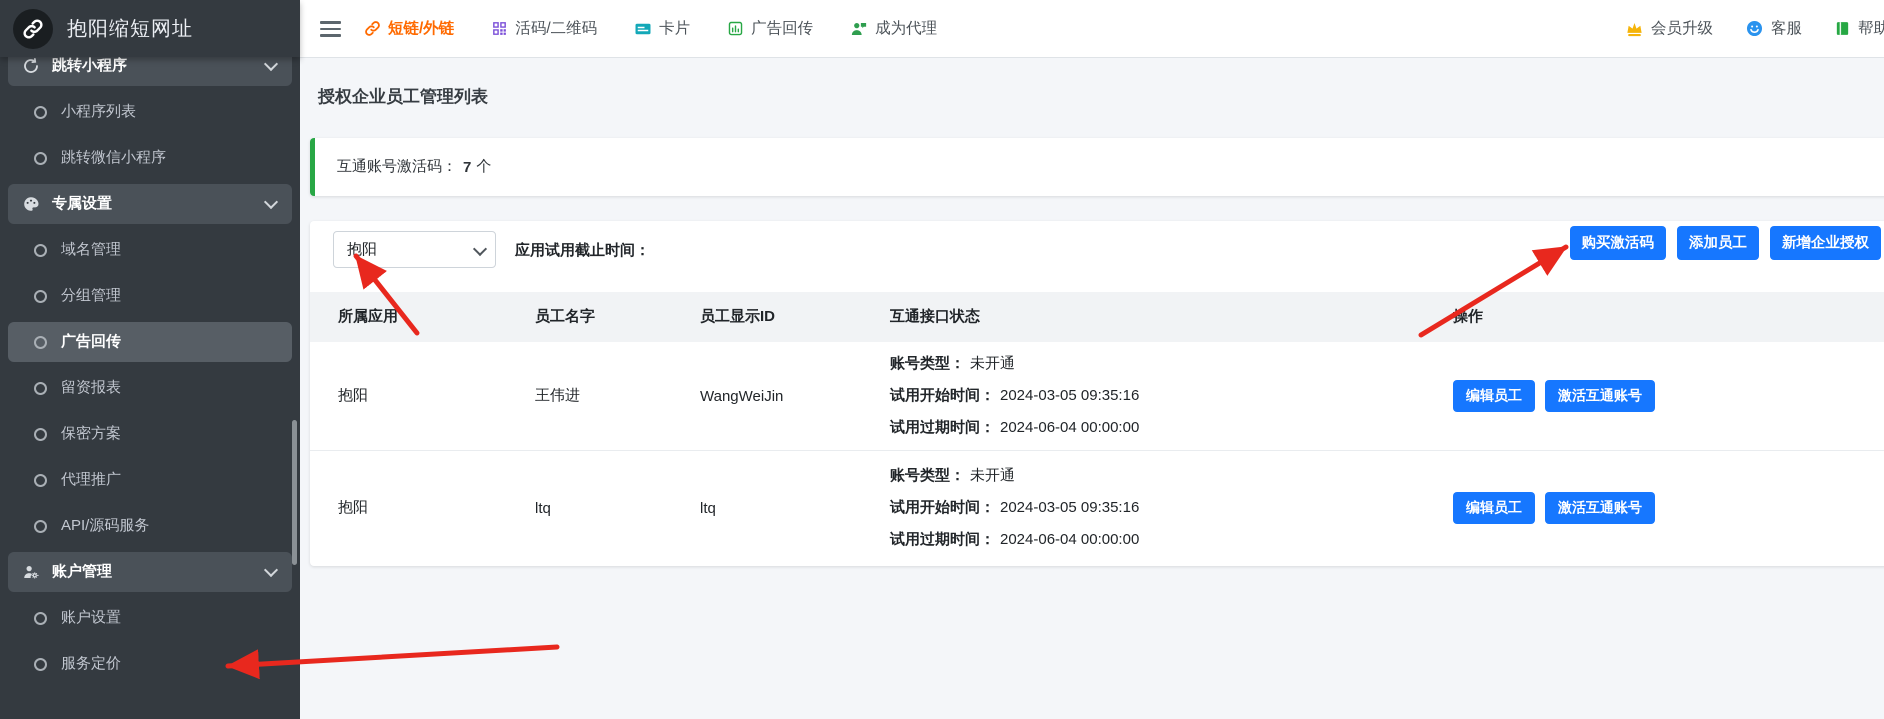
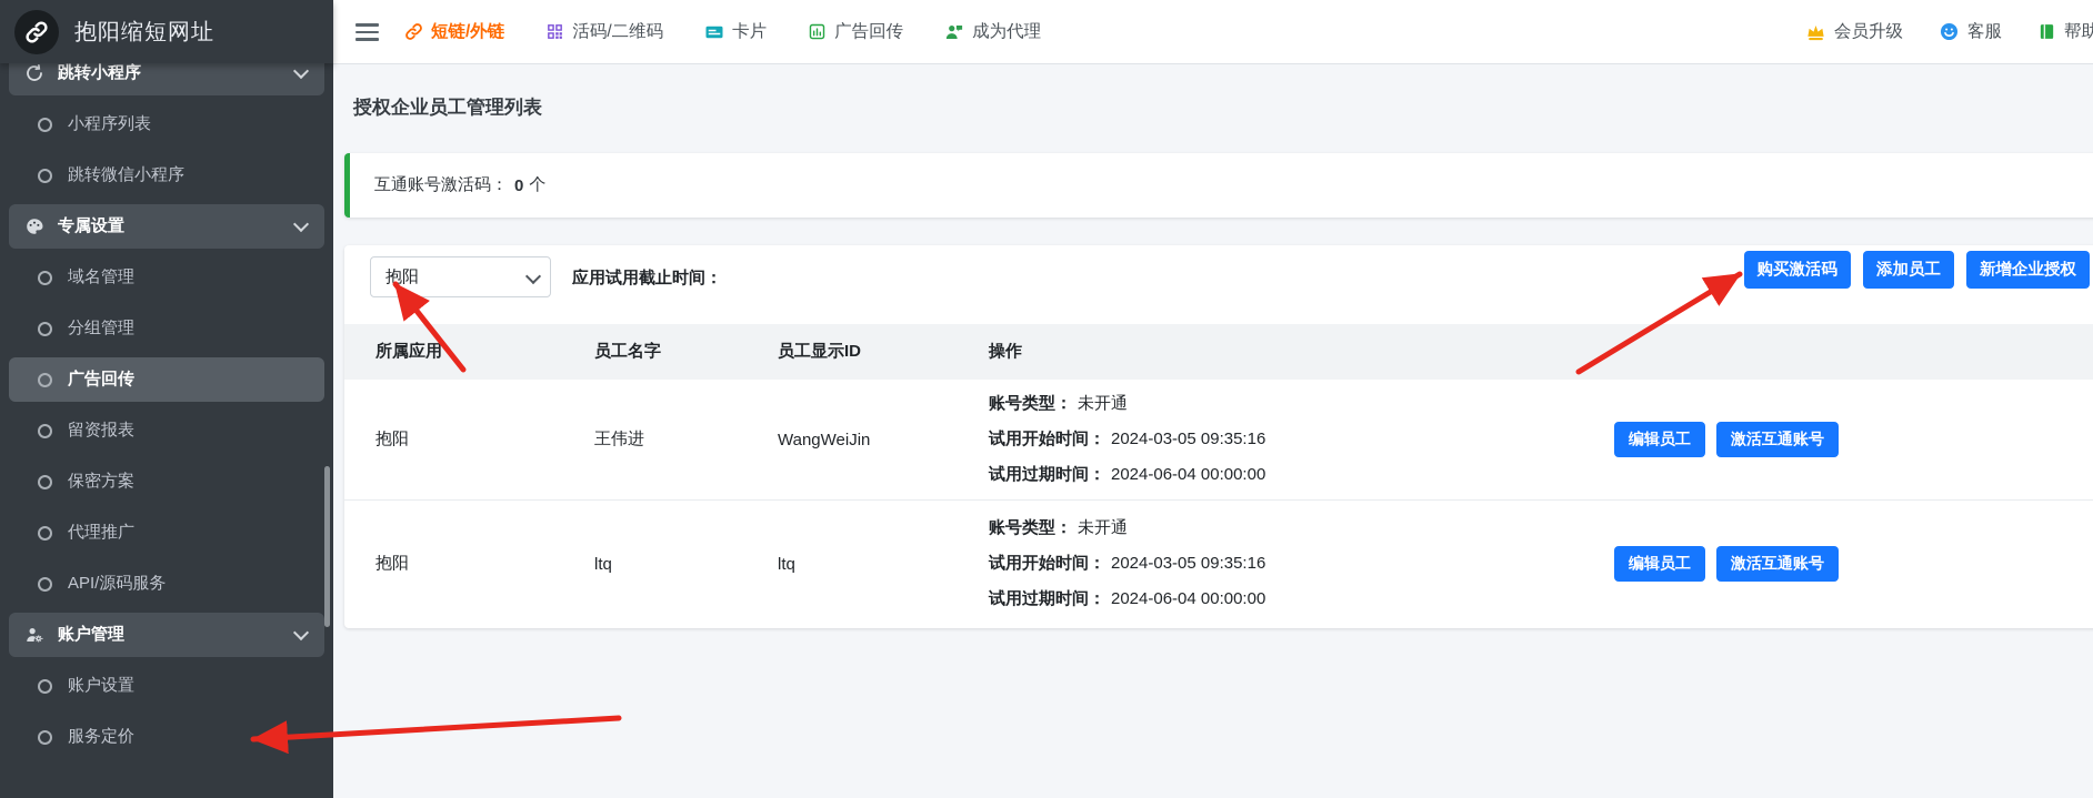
  抱阳缩短网址
  跳转小程序
  小程序列表
  跳转微信小程序
  专属设置
  域名管理
  分组管理
  广告回传
  留资报表
  保密方案
  代理推广
  API/源码服务
  账户管理
  账户设置
  服务定价
  短链/外链
  活码/二维码
  卡片
  广告回传
  成为代理
  会员升级
  客服
  帮助
  授权企业员工管理列表
  互通账号激活码：
- 7
+ 0
  个
  抱阳
  应用试用截止时间：
  购买激活码
  添加员工
  新增企业授权
  所属应用
  员工名字
  员工显示ID
- 互通接口状态
  操作
  抱阳
  王伟进
  WangWeiJin
  账号类型： 未开通
  试用开始时间： 2024-03-05 09:35:16
  试用过期时间： 2024-06-04 00:00:00
  编辑员工
  激活互通账号
  抱阳
  ltq
  ltq
  账号类型： 未开通
  试用开始时间： 2024-03-05 09:35:16
  试用过期时间： 2024-06-04 00:00:00
  编辑员工
  激活互通账号
